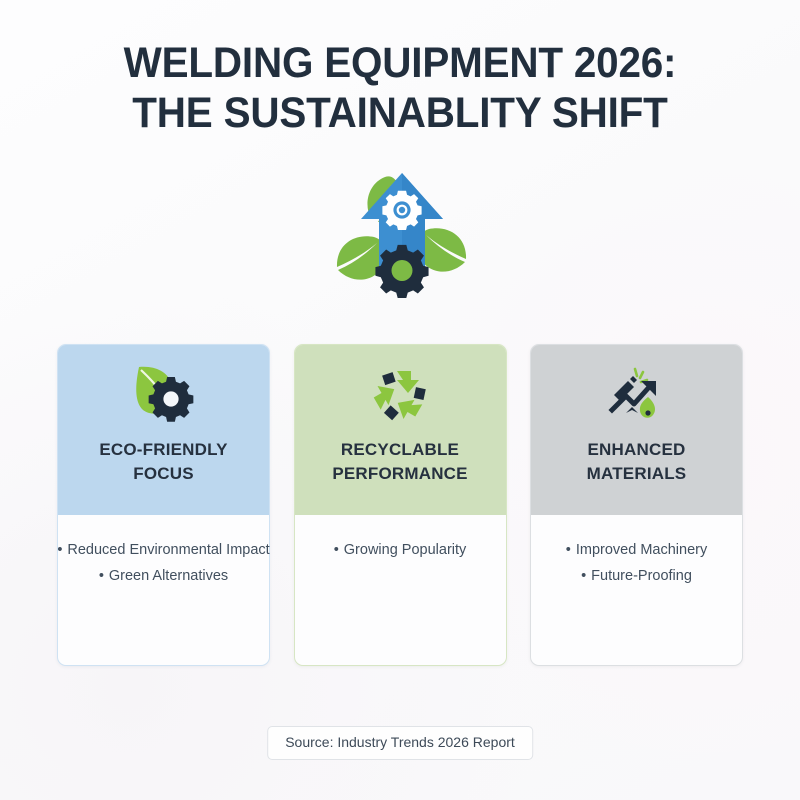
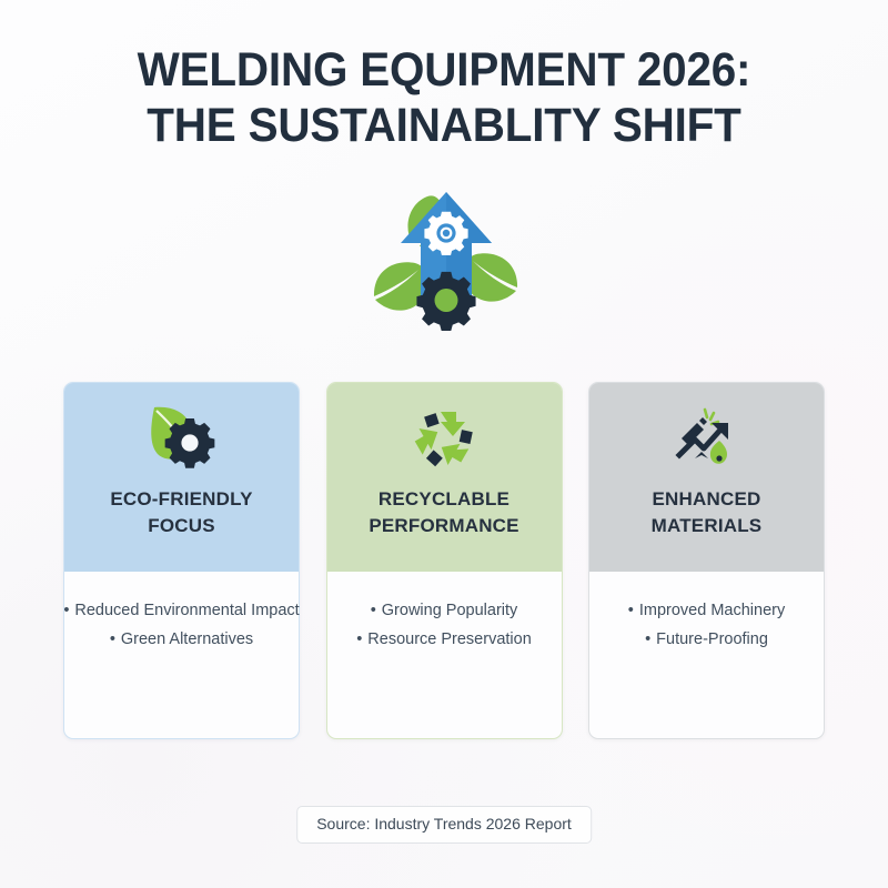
  WELDING EQUIPMENT 2026:
  THE SUSTAINABLITY SHIFT
  ECO-FRIENDLY
  FOCUS
  • Reduced Environmental Impact
  • Green Alternatives
  RECYCLABLE
  PERFORMANCE
  • Growing Popularity
+ • Resource Preservation
  ENHANCED
  MATERIALS
  • Improved Machinery
  • Future-Proofing
  Source: Industry Trends 2026 Report
